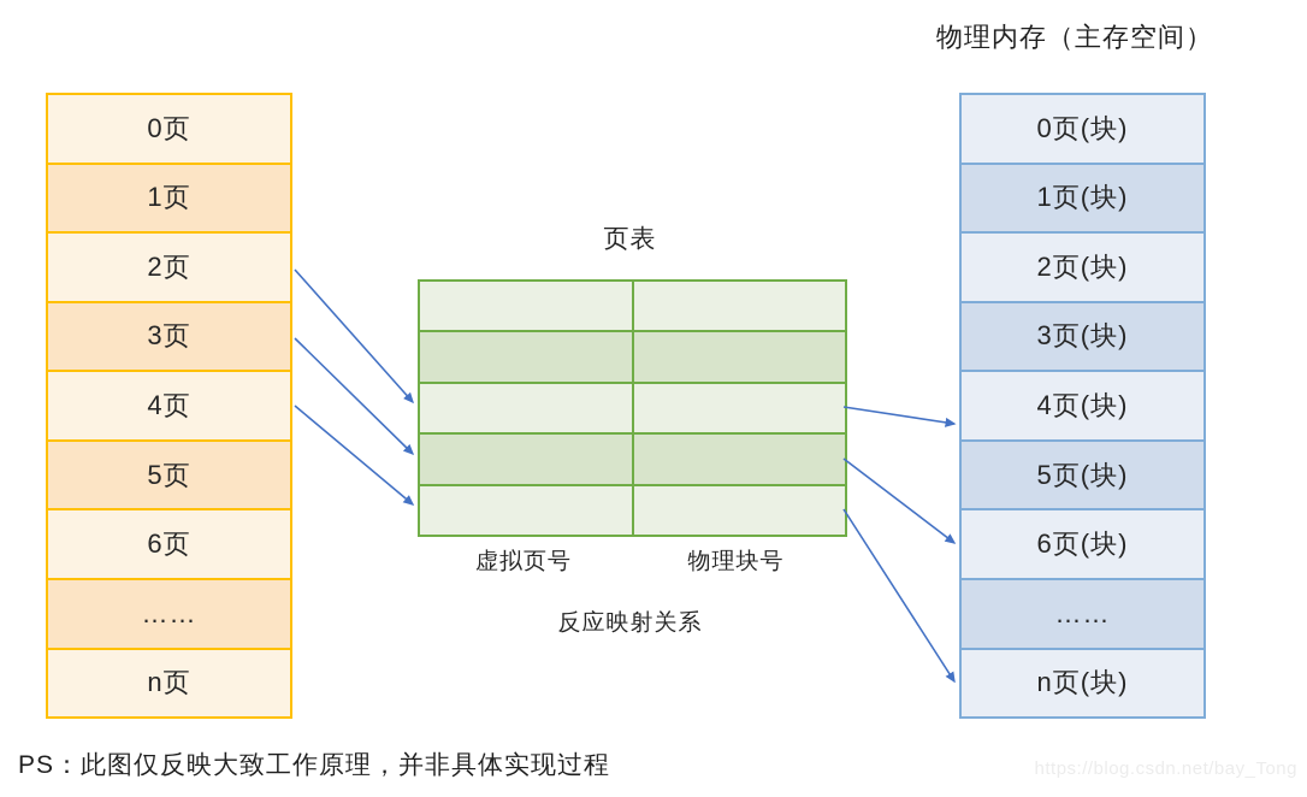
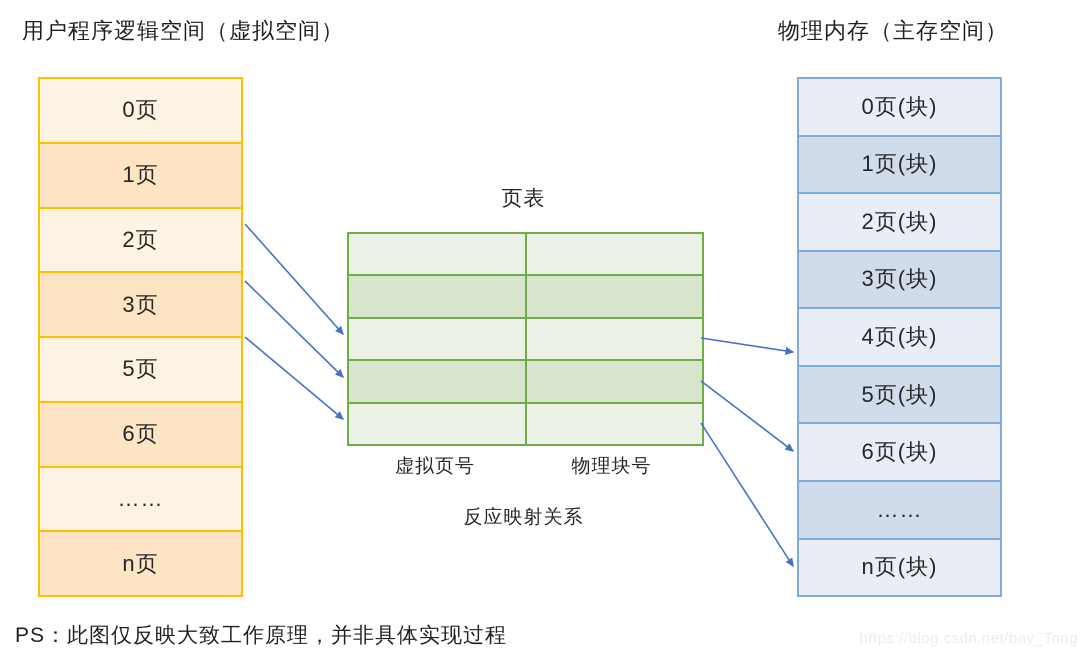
+ 用户程序逻辑空间（虚拟空间）
  物理内存（主存空间）
  0页
  1页
  2页
  3页
- 4页
  5页
  6页
  ……
  n页
  页表
  虚拟页号
  物理块号
  反应映射关系
  0页(块)
  1页(块)
  2页(块)
  3页(块)
  4页(块)
  5页(块)
  6页(块)
  ……
  n页(块)
  PS：此图仅反映大致工作原理，并非具体实现过程
